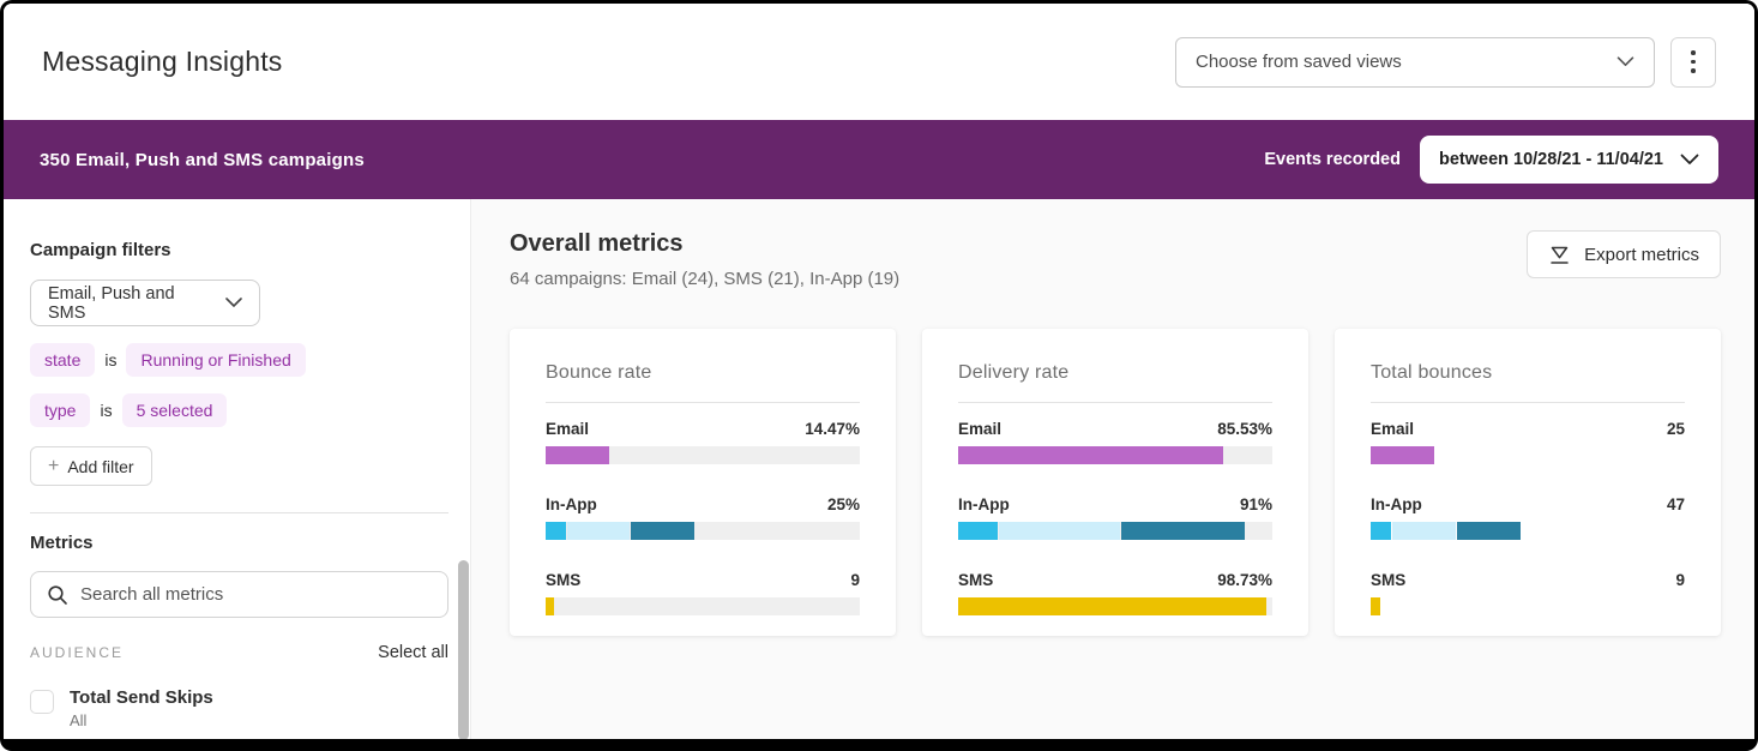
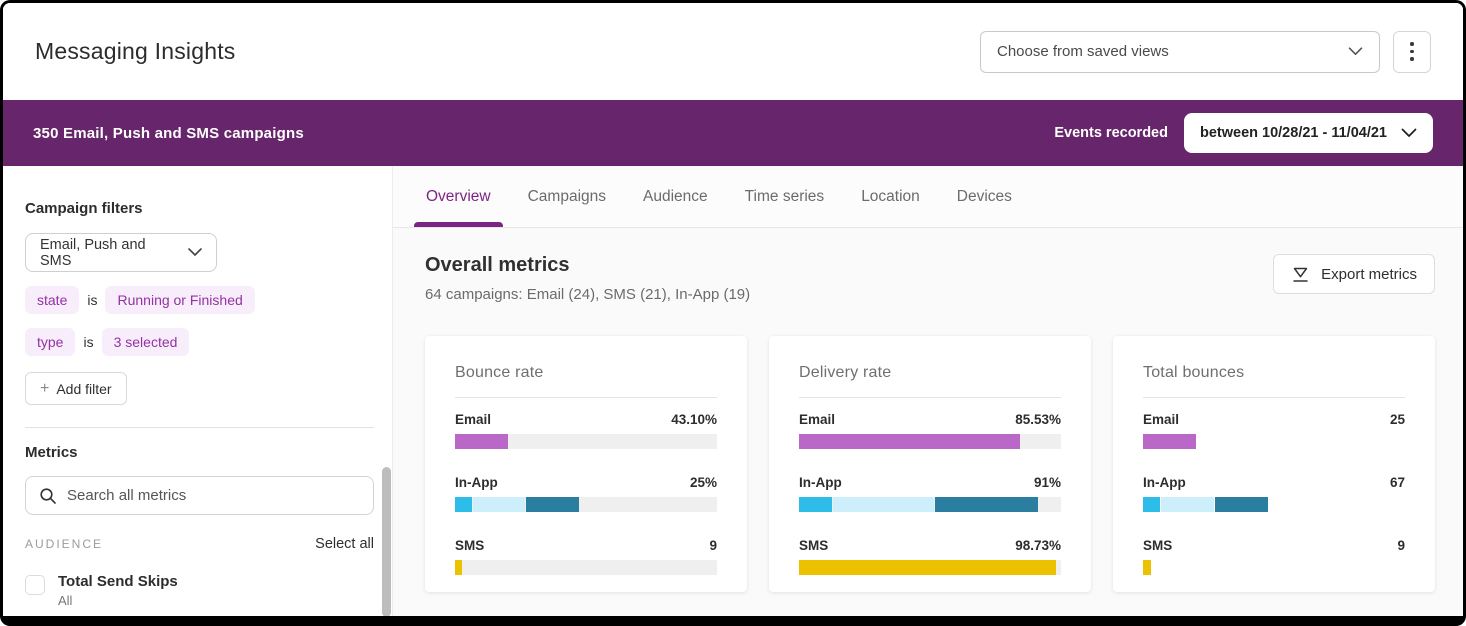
  Messaging Insights
  Choose from saved views
  350 Email, Push and SMS campaigns
  Events recorded
  between 10/28/21 - 11/04/21
  Campaign filters
  Email, Push and SMS
  state
  is
  Running or Finished
  type
  is
- 5 selected
+ 3 selected
  +
  Add filter
  Metrics
  Search all metrics
  AUDIENCE
  Select all
  Total Send Skips
  All
+ Overview
+ Campaigns
+ Audience
+ Time series
+ Location
+ Devices
  Overall metrics
  64 campaigns: Email (24), SMS (21), In-App (19)
  Export metrics
  Bounce rate
  Email
- 14.47%
+ 43.10%
  In-App
  25%
  SMS
  9
  Delivery rate
  Email
  85.53%
  In-App
  91%
  SMS
  98.73%
  Total bounces
  Email
  25
  In-App
- 47
+ 67
  SMS
  9
